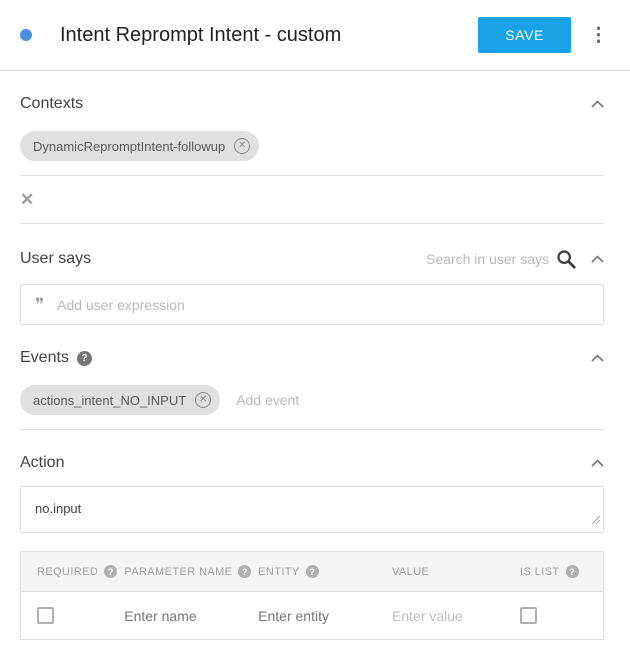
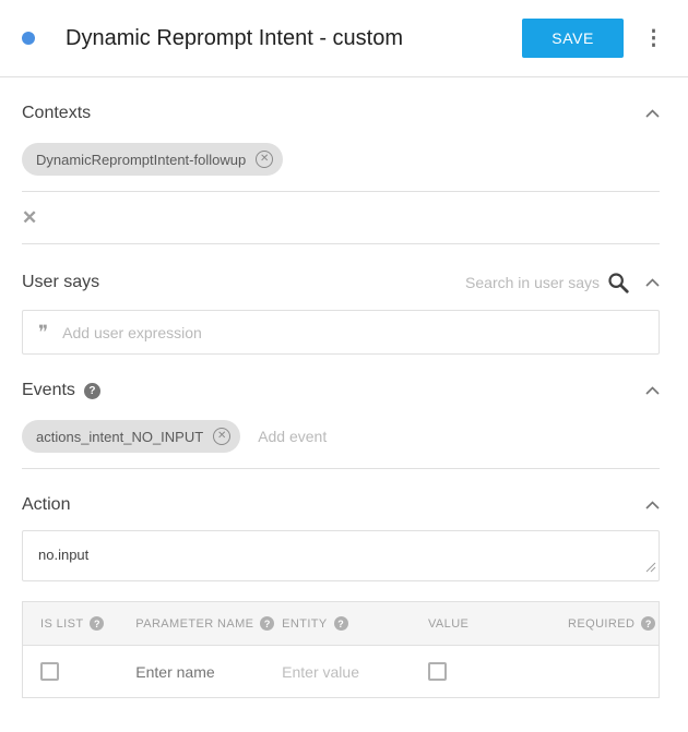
- Intent Reprompt Intent - custom
+ Dynamic Reprompt Intent - custom
  SAVE
  ⋮
  Contexts
  DynamicRepromptIntent-followup
  ✕
  ✕
  User says
  Search in user says
  ❞
  Add user expression
  Events
  ?
  actions_intent_NO_INPUT
  ✕
  Add event
  Action
  no.input
- REQUIRED
+ IS LIST
  ?
  PARAMETER NAME
  ?
  ENTITY
  ?
  VALUE
- IS LIST
+ REQUIRED
  ?
  Enter name
- Enter entity
  Enter value
